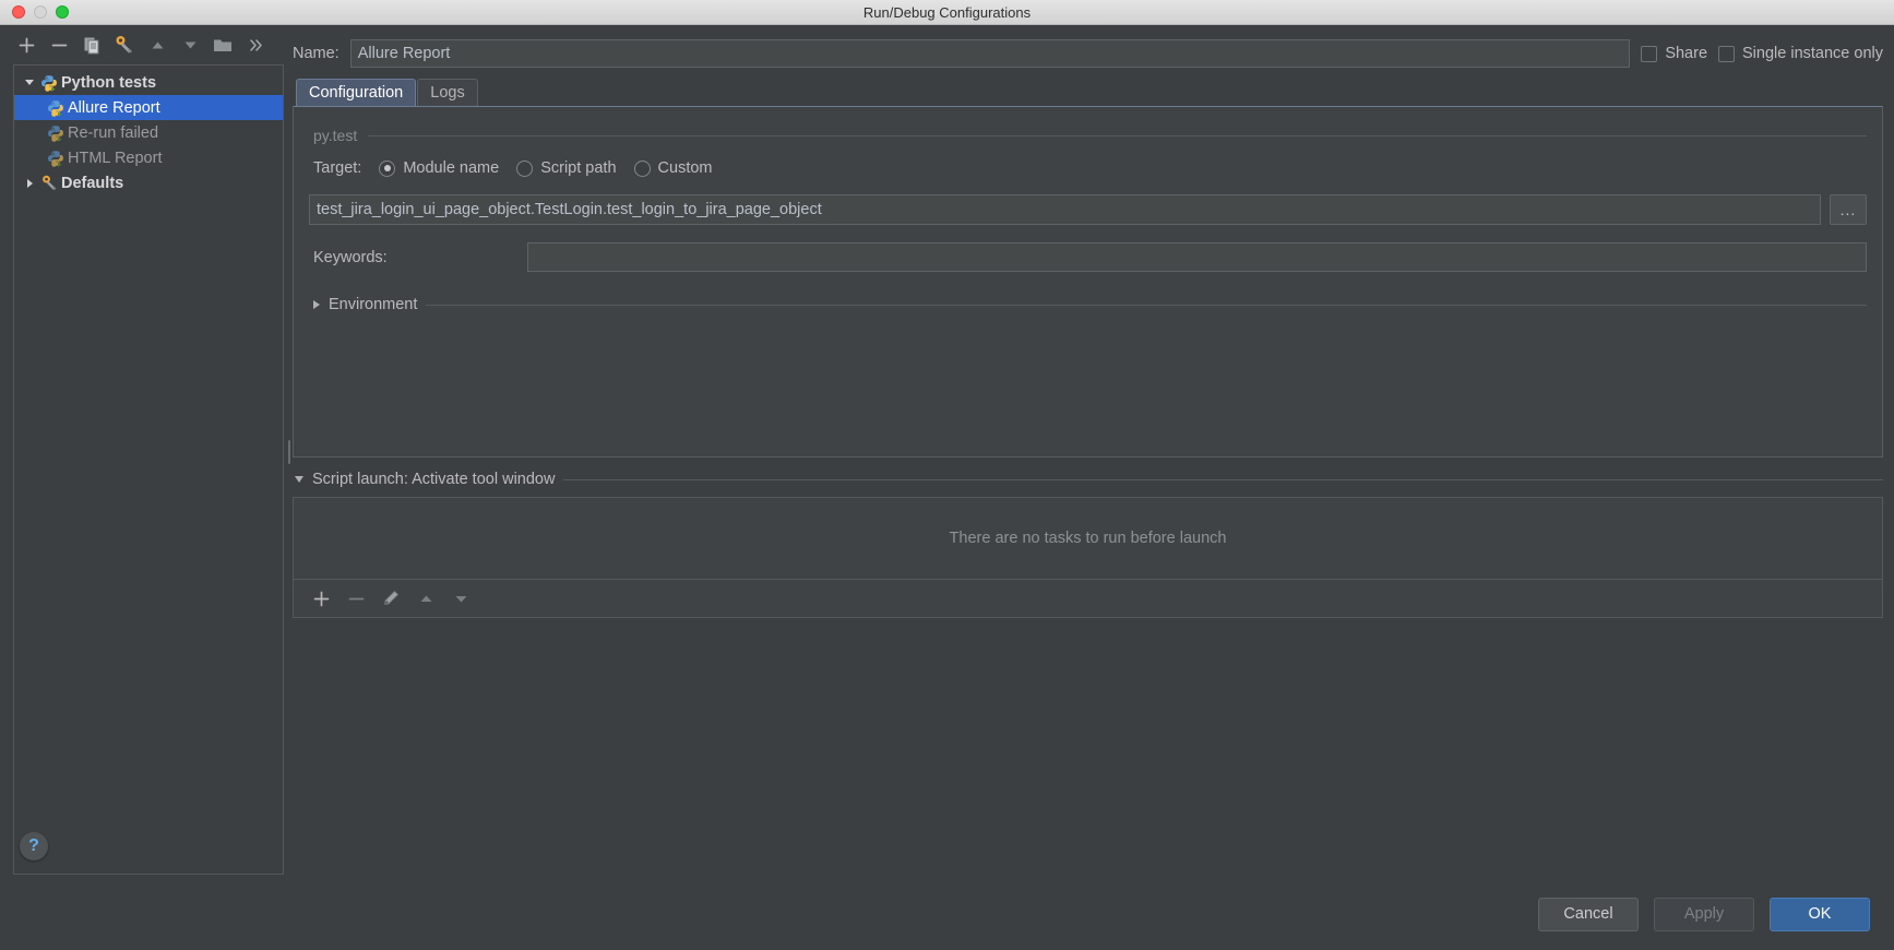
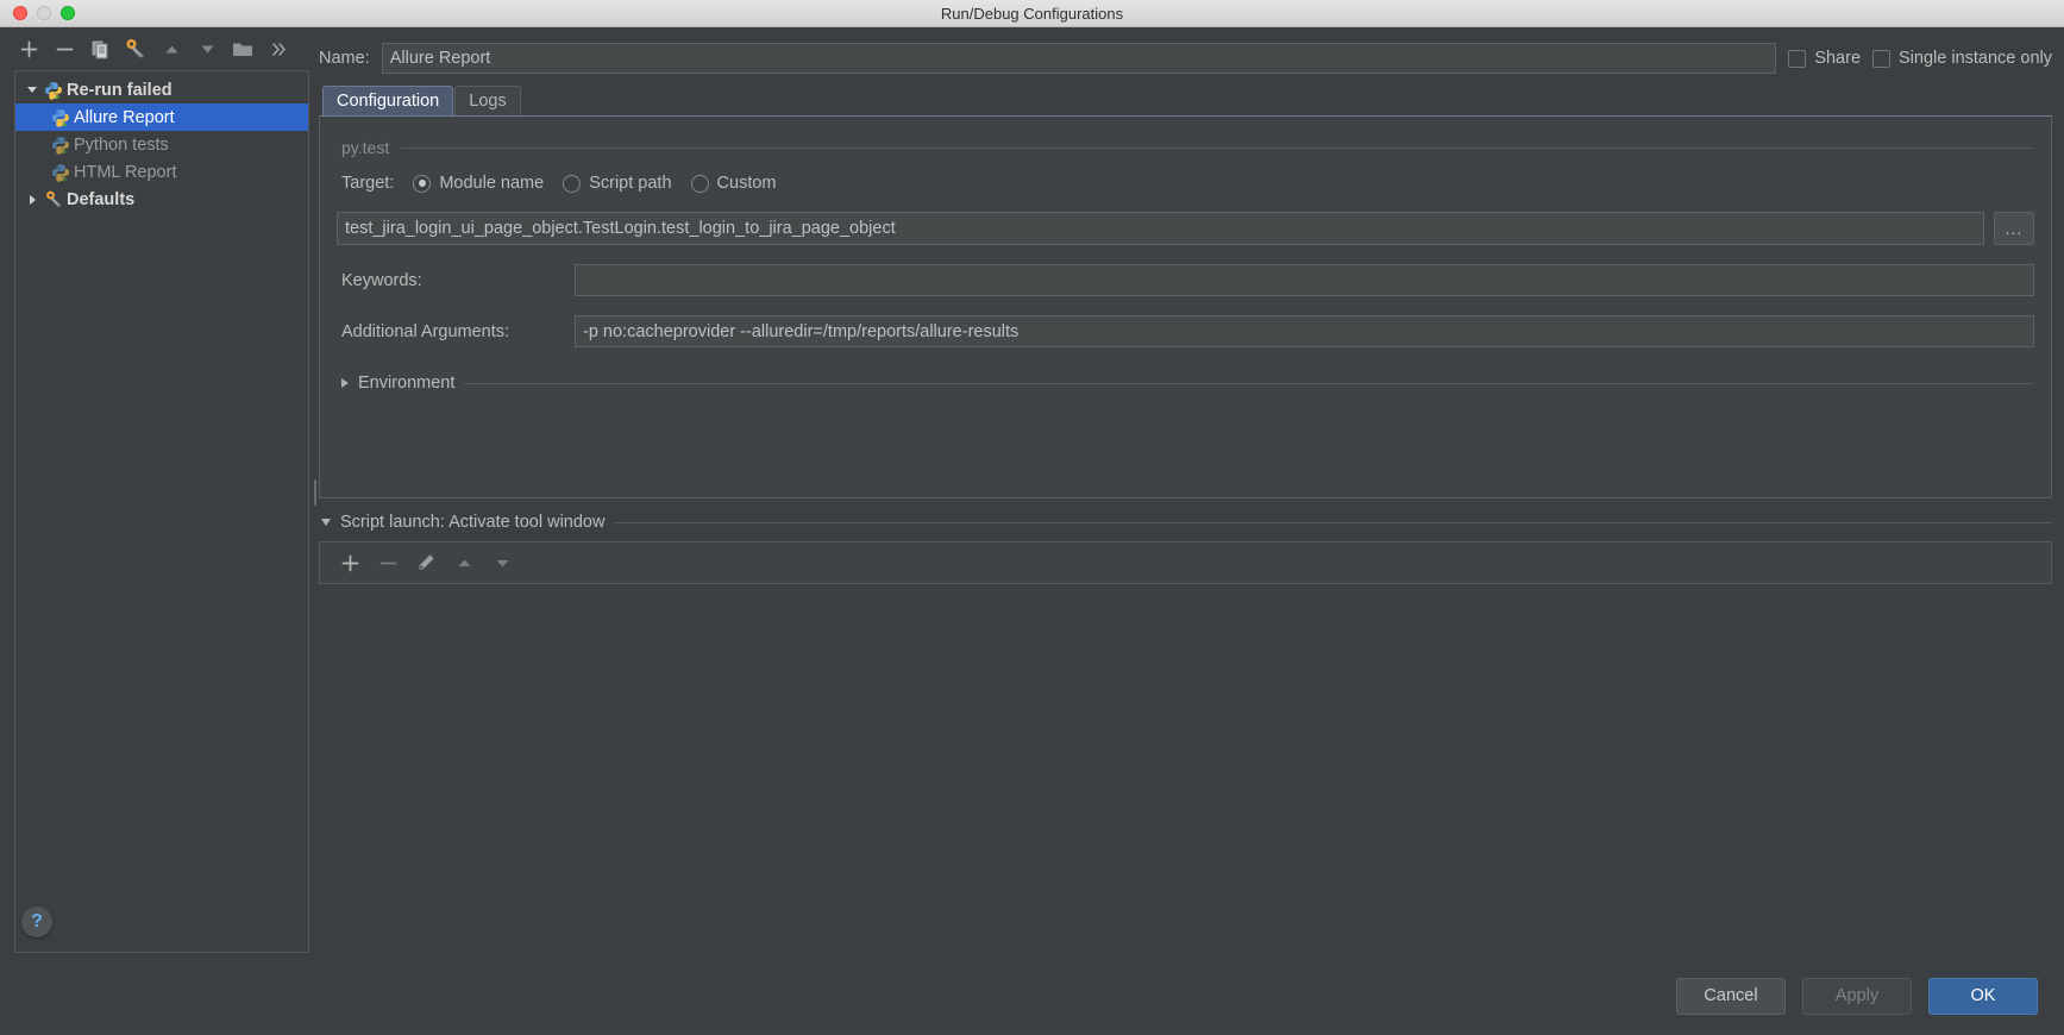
  Run/Debug Configurations
- Python tests
+ Re-run failed
  Allure Report
- Re-run failed
+ Python tests
  HTML Report
  Defaults
  ?
  Name:
  Allure Report
  Share
  Single instance only
  Configuration
  Logs
  py.test
  Target:
  Module name
  Script path
  Custom
  test_jira_login_ui_page_object.TestLogin.test_login_to_jira_page_object
  ...
  Keywords:
+ Additional Arguments:
+ -p no:cacheprovider --alluredir=/tmp/reports/allure-results
  Environment
  Script launch: Activate tool window
- There are no tasks to run before launch
  Cancel
  Apply
  OK
